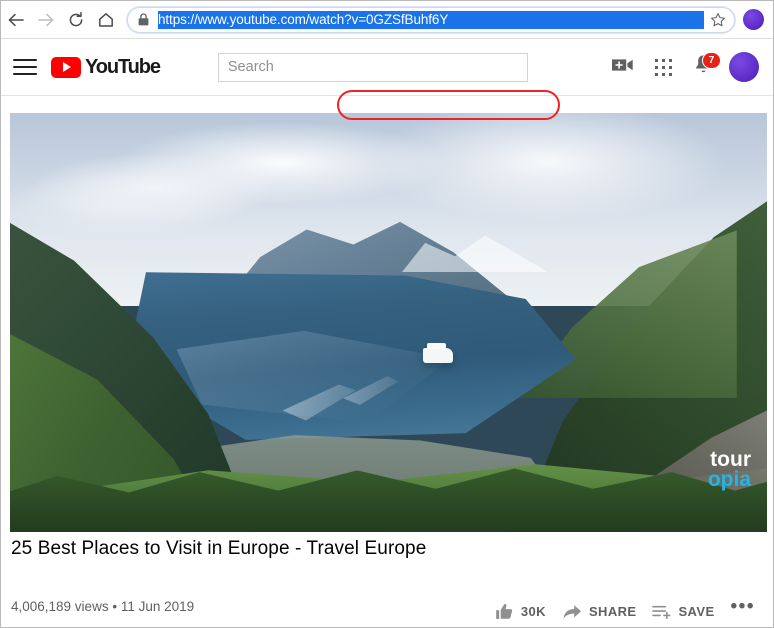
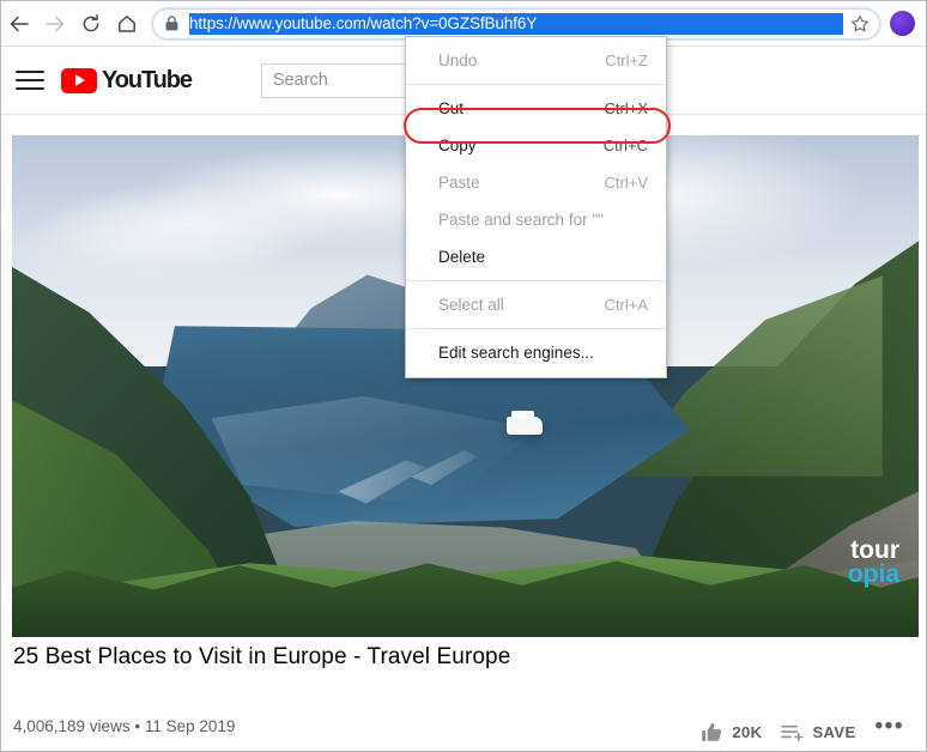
  https://www.youtube.com/watch?v=0GZSfBuhf6Y
  YouTube
  Search
- 7
  tour
  opia
  25 Best Places to Visit in Europe - Travel Europe
- 4,006,189 views • 11 Jun 2019
+ 4,006,189 views • 11 Sep 2019
- 30K
+ 20K
- SHARE
  SAVE
  •••
+ Undo
+ Ctrl+Z
+ Cut
+ Ctrl+X
+ Copy
+ Ctrl+C
+ Paste
+ Ctrl+V
+ Paste and search for ""
+ Delete
+ Select all
+ Ctrl+A
+ Edit search engines...
